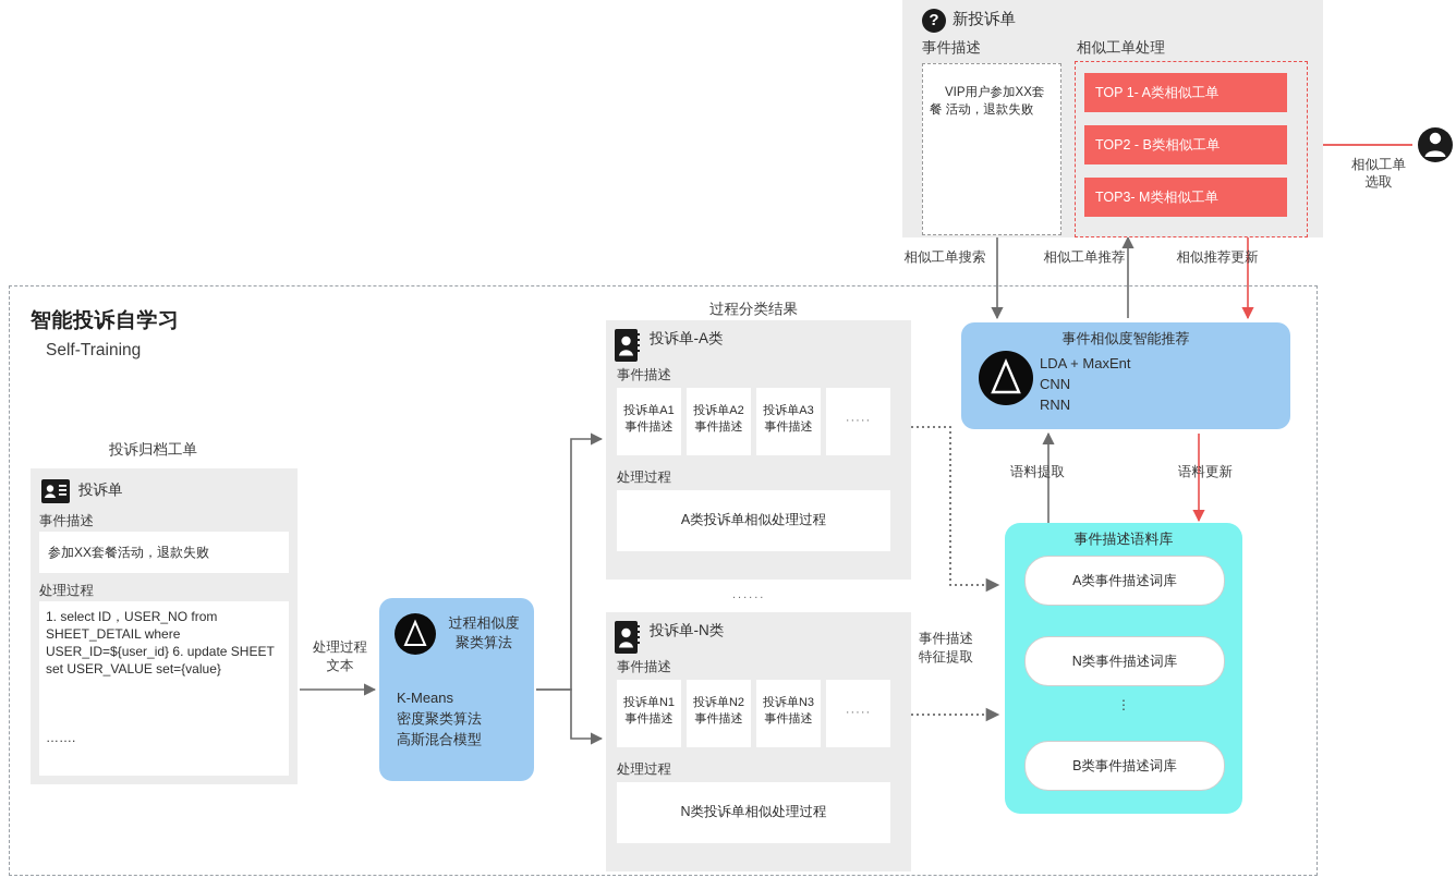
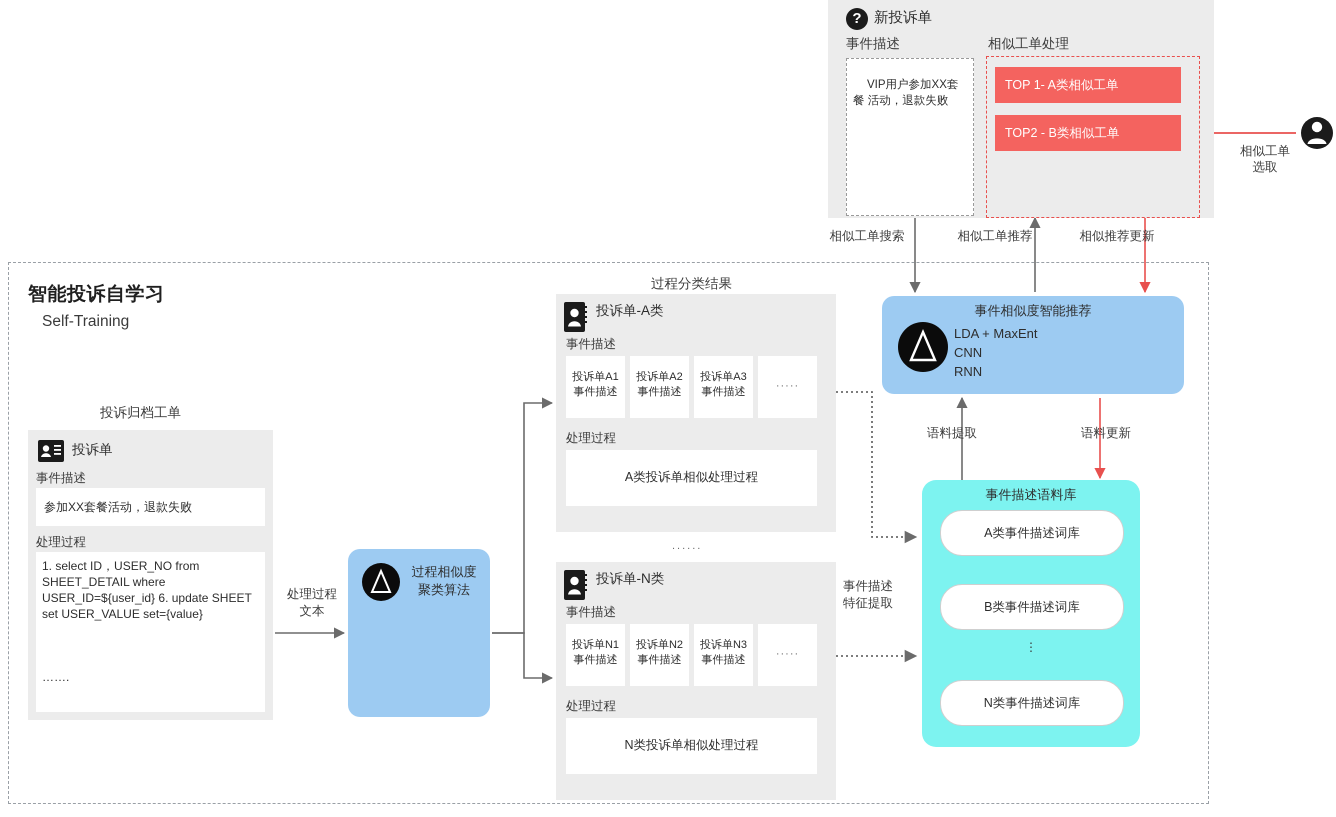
  ?
  新投诉单
  事件描述
  相似工单处理
  VIP用户参加XX套餐 活动，退款失败
  TOP 1- A类相似工单
  TOP2 - B类相似工单
- TOP3- M类相似工单
  相似工单
  选取
  智能投诉自学习
  Self-Training
  投诉归档工单
  投诉单
  事件描述
  参加XX套餐活动，退款失败
  处理过程
  1. select ID，USER_NO from SHEET_DETAIL where USER_ID=${user_id} 6. update SHEET set USER_VALUE set={value}
  …….
  处理过程
  文本
  过程相似度
  聚类算法
- K-Means
- 密度聚类算法
- 高斯混合模型
  过程分类结果
  投诉单-A类
  事件描述
  投诉单A1
  事件描述
  投诉单A2
  事件描述
  投诉单A3
  事件描述
  ·····
  处理过程
  A类投诉单相似处理过程
  ......
  投诉单-N类
  事件描述
  投诉单N1
  事件描述
  投诉单N2
  事件描述
  投诉单N3
  事件描述
  ·····
  处理过程
  N类投诉单相似处理过程
  事件相似度智能推荐
  LDA + MaxEnt
  CNN
  RNN
  事件描述语料库
  A类事件描述词库
- N类事件描述词库
+ B类事件描述词库
  ⋮
- B类事件描述词库
+ N类事件描述词库
  相似工单搜索
  相似工单推荐
  相似推荐更新
  语料提取
  语料更新
  事件描述
  特征提取
